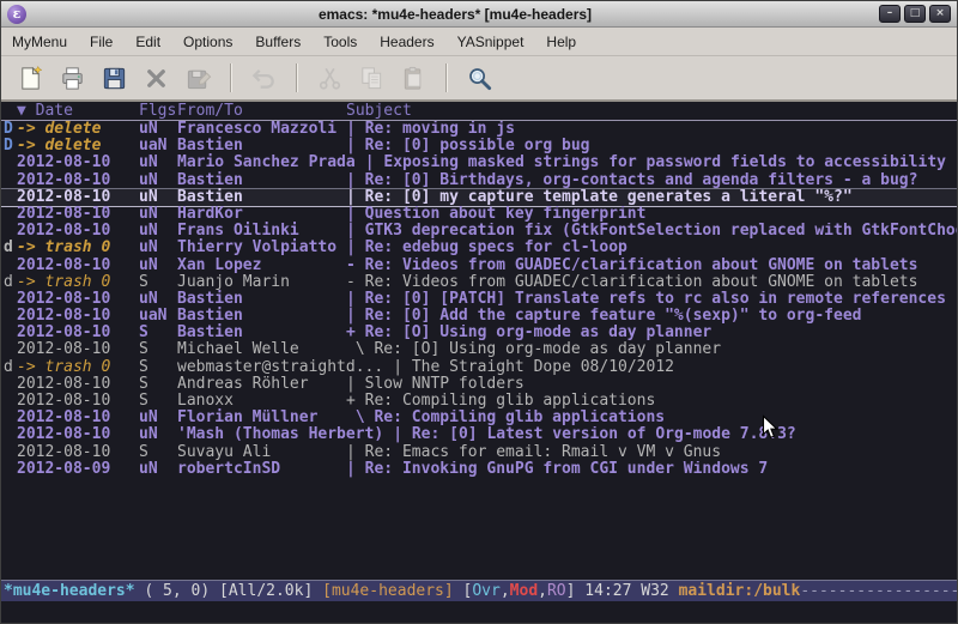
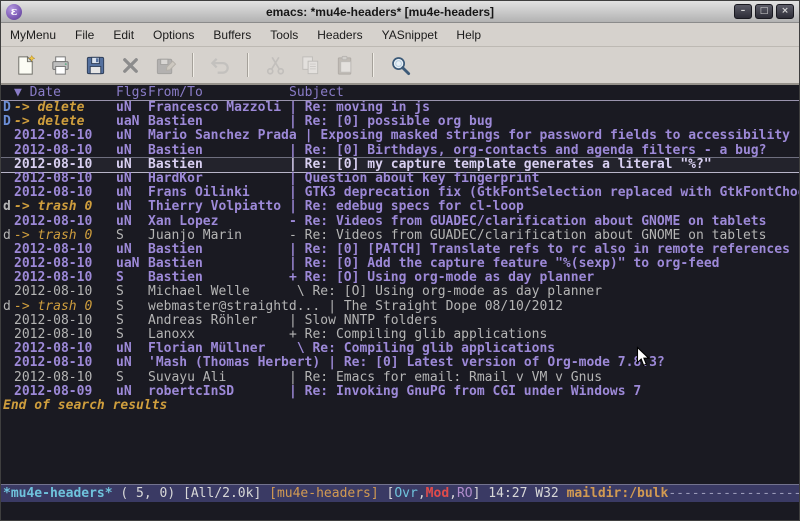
  ε
  emacs: *mu4e-headers* [mu4e-headers]
  –
  □
  ×
  MyMenu
  File
  Edit
  Options
  Buffers
  Tools
  Headers
  YASnippet
  Help
  ▼ Date
  Flgs
  From/To
  Subject
  D
  -> delete
  uN
  Francesco Mazzoli
  | Re: moving in js
  D
  -> delete
  uaN
  Bastien
  | Re: [0] possible org bug
  2012-08-10
  uN
  Mario Sanchez Prada
  | Exposing masked strings for password fields to accessibility
  2012-08-10
  uN
  Bastien
  | Re: [0] Birthdays, org-contacts and agenda filters - a bug?
  2012-08-10
  uN
  Bastien
  | Re: [0] my capture template generates a literal "%?"
  2012-08-10
  uN
  HardKor
  | Question about key fingerprint
  2012-08-10
  uN
  Frans Oilinki
  | GTK3 deprecation fix (GtkFontSelection replaced with GtkFontCho
  d
  -> trash 0
  uN
  Thierry Volpiatto
  | Re: edebug specs for cl-loop
  2012-08-10
  uN
  Xan Lopez
  - Re: Videos from GUADEC/clarification about GNOME on tablets
  d
  -> trash 0
  S
  Juanjo Marin
  - Re: Videos from GUADEC/clarification about GNOME on tablets
  2012-08-10
  uN
  Bastien
  | Re: [0] [PATCH] Translate refs to rc also in remote references
  2012-08-10
  uaN
  Bastien
  | Re: [0] Add the capture feature "%(sexp)" to org-feed
  2012-08-10
  S
  Bastien
  + Re: [O] Using org-mode as day planner
  2012-08-10
  S
  Michael Welle
  \ Re: [O] Using org-mode as day planner
  d
  -> trash 0
  S
  webmaster@straightd...
  | The Straight Dope 08/10/2012
  2012-08-10
  S
  Andreas Röhler
  | Slow NNTP folders
  2012-08-10
  S
  Lanoxx
  + Re: Compiling glib applications
  2012-08-10
  uN
  Florian Müllner
  \ Re: Compiling glib applications
  2012-08-10
  uN
  'Mash (Thomas Herbert)
  | Re: [0] Latest version of Org-mode 7.3?
  2012-08-10
  S
  Suvayu Ali
  | Re: Emacs for email: Rmail v VM v Gnus
  2012-08-09
  uN
  robertcInSD
  | Re: Invoking GnuPG from CGI under Windows 7
+ End of search results
  *mu4e-headers* ( 5, 0) [All/2.0k] [mu4e-headers] [Ovr,Mod,RO] 14:27 W32 maildir:/bulk-----------------
